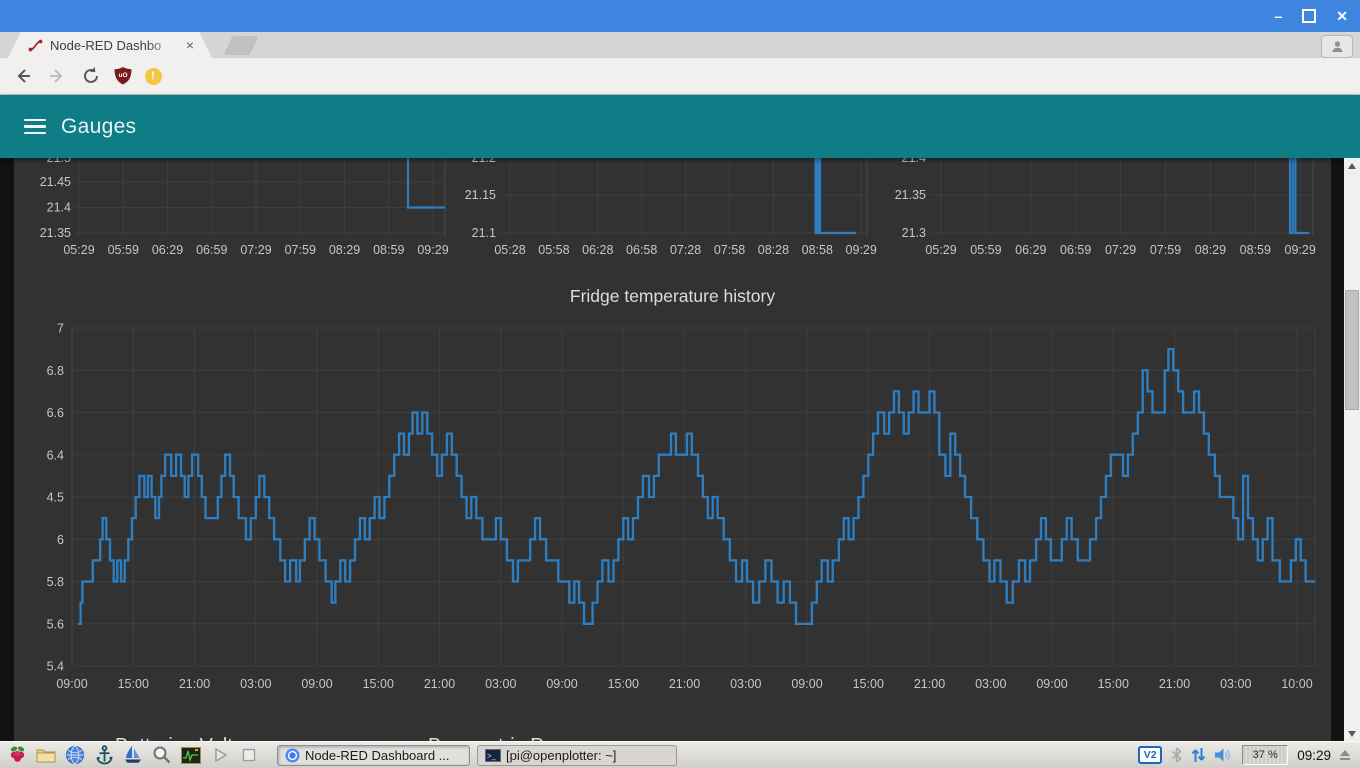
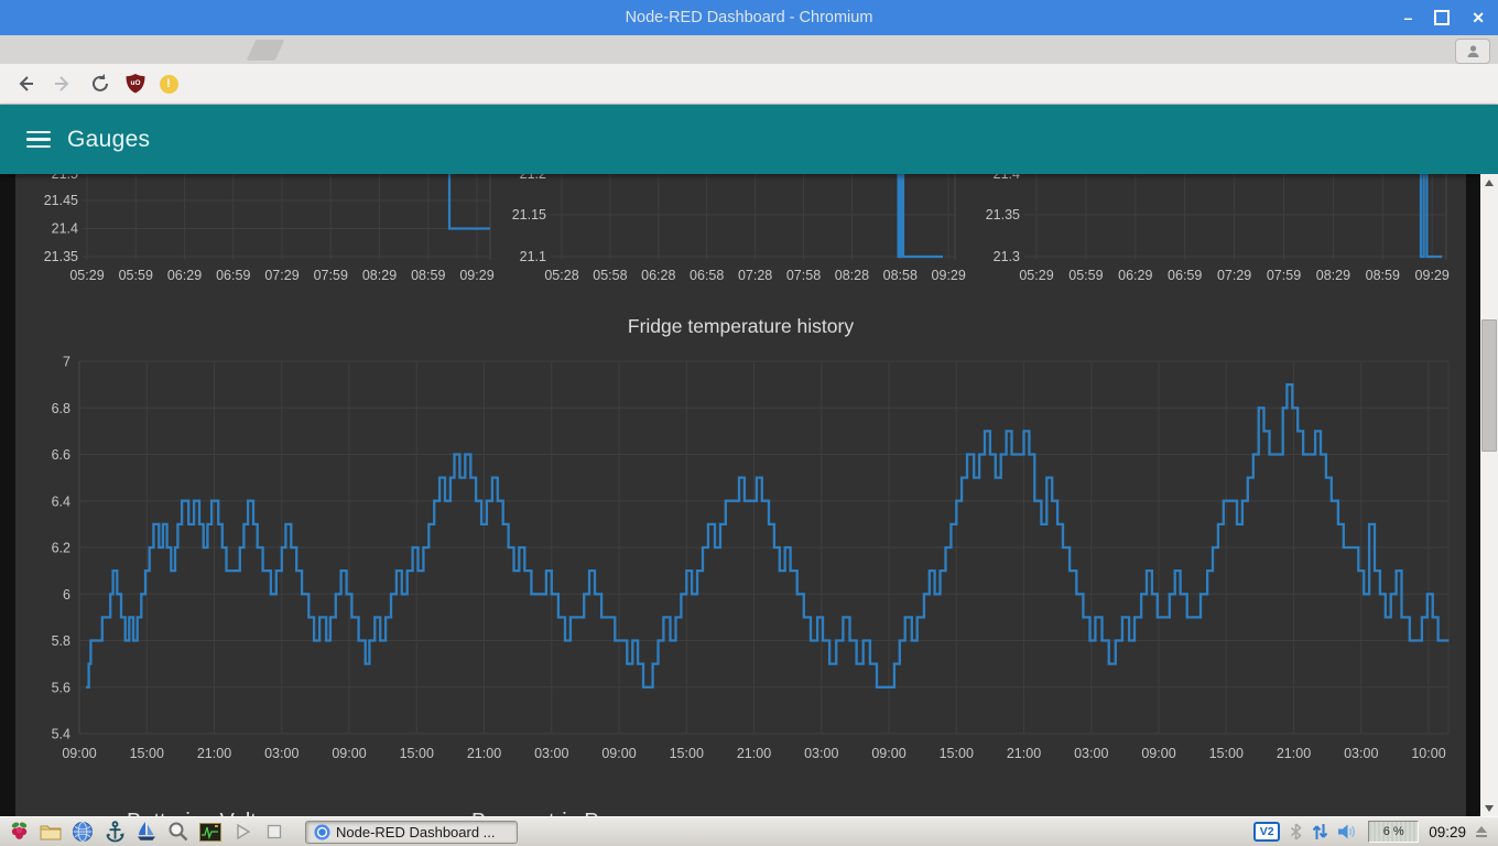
+ Node-RED Dashboard - Chromium
  –
  ✕
- Node-RED Dashbo
- ×
  !
  Gauges
  05:29
  05:59
  06:29
  06:59
  07:29
  07:59
  08:29
  08:59
  09:29
  21.5
  21.45
  21.4
  21.35
  05:28
  05:58
  06:28
  06:58
  07:28
  07:58
  08:28
  08:58
  09:29
  21.2
  21.15
  21.1
  05:29
  05:59
  06:29
  06:59
  07:29
  07:59
  08:29
  08:59
  09:29
  21.4
  21.35
  21.3
  Fridge temperature history
  09:00
  15:00
  21:00
  03:00
  09:00
  15:00
  21:00
  03:00
  09:00
  15:00
  21:00
  03:00
  09:00
  15:00
  21:00
  03:00
  09:00
  15:00
  21:00
  03:00
  10:00
  7
  6.8
  6.6
  6.4
- 4.5
+ 6.2
  6
  5.8
  5.6
  5.4
  Node-RED Dashboard ...
- >_
- [pi@openplotter: ~]
  V2
- 37 %
+ 6 %
  09:29
